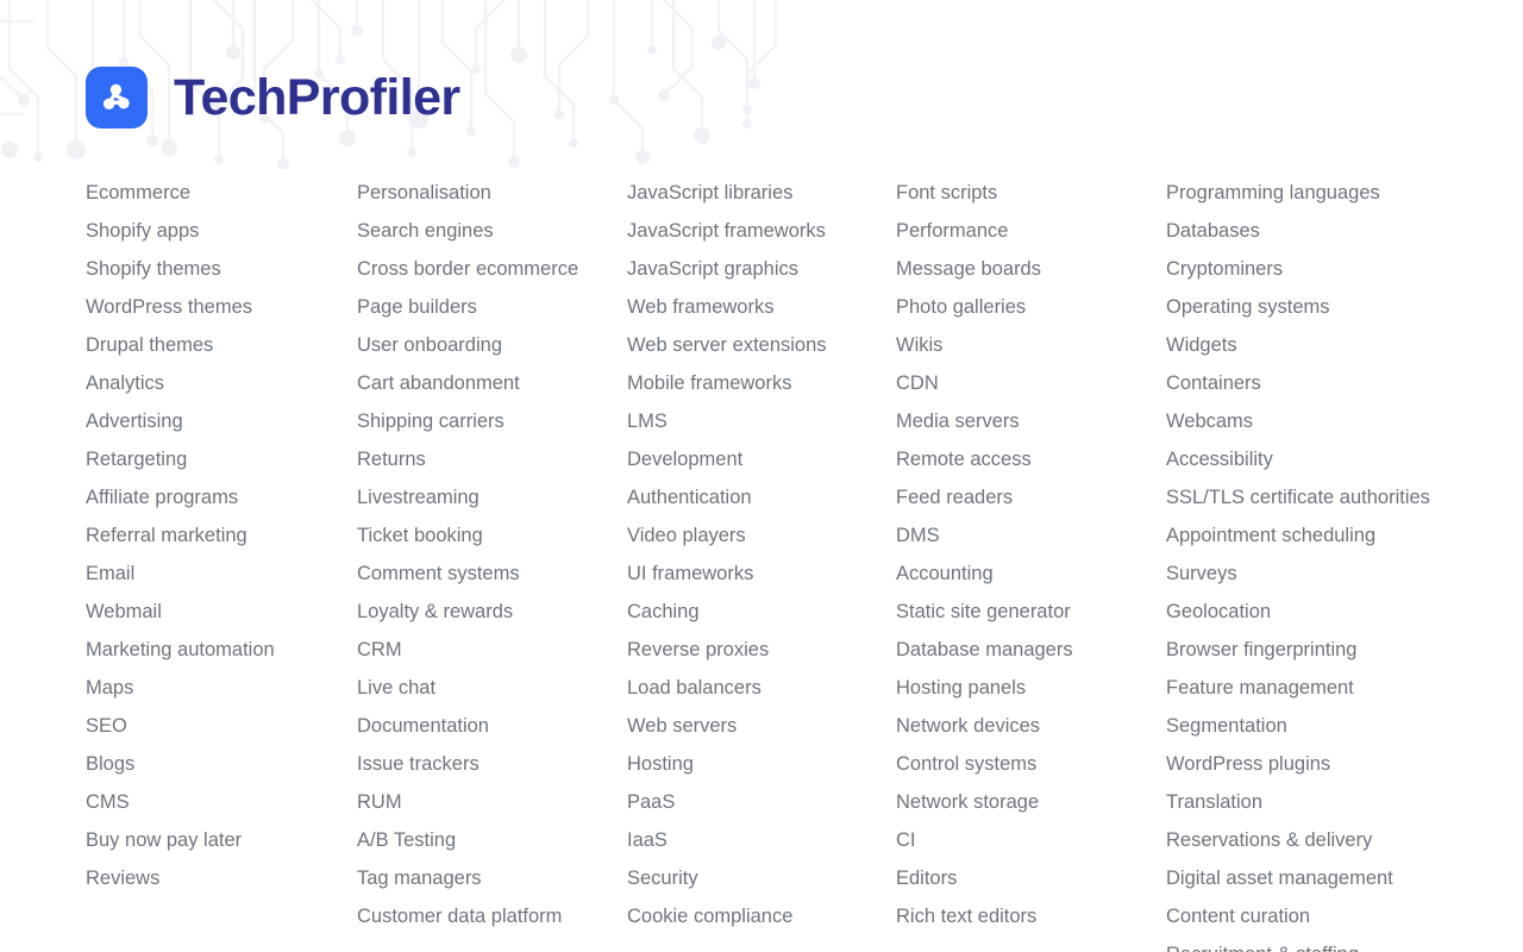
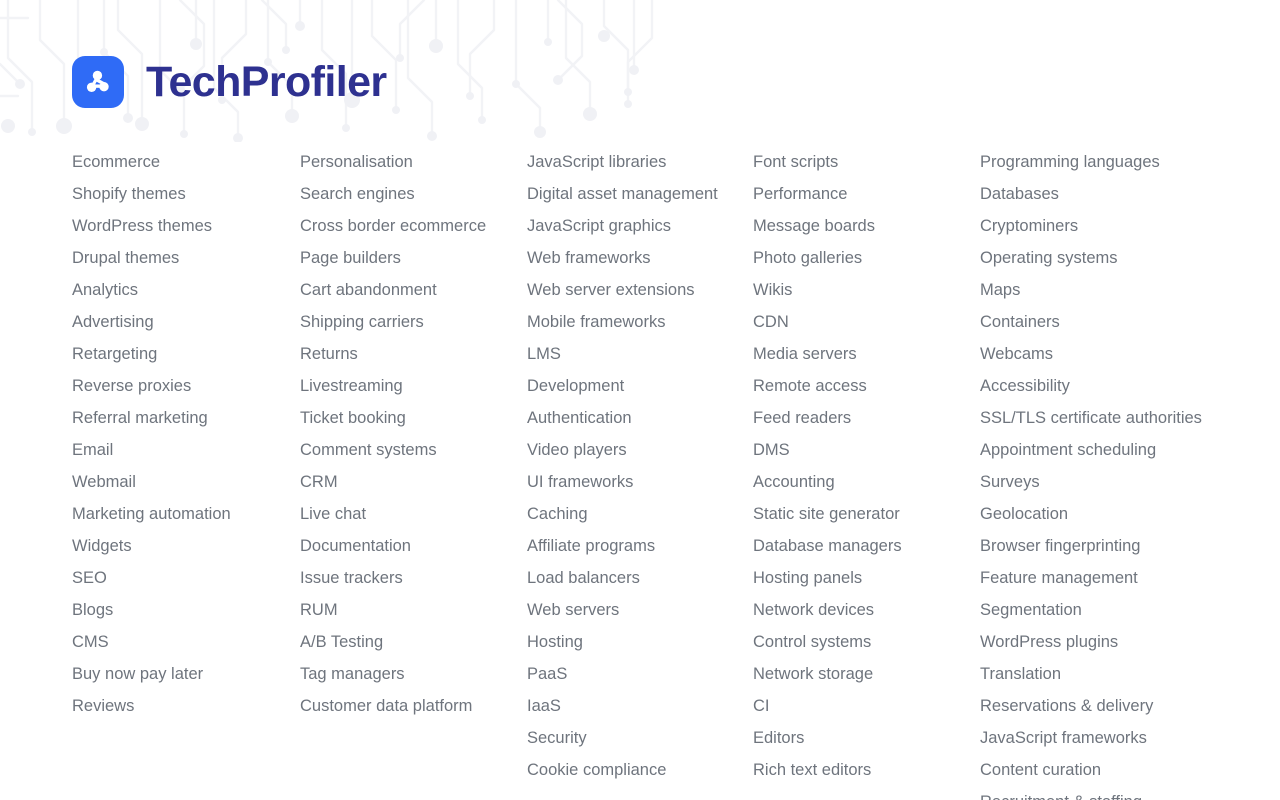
  TechProfiler
  Ecommerce
- Shopify apps
  Shopify themes
  WordPress themes
  Drupal themes
  Analytics
  Advertising
  Retargeting
- Affiliate programs
+ Reverse proxies
  Referral marketing
  Email
  Webmail
  Marketing automation
- Maps
+ Widgets
  SEO
  Blogs
  CMS
  Buy now pay later
  Reviews
  Personalisation
  Search engines
  Cross border ecommerce
  Page builders
- User onboarding
  Cart abandonment
  Shipping carriers
  Returns
  Livestreaming
  Ticket booking
  Comment systems
- Loyalty & rewards
  CRM
  Live chat
  Documentation
  Issue trackers
  RUM
  A/B Testing
  Tag managers
  Customer data platform
  JavaScript libraries
- JavaScript frameworks
+ Digital asset management
  JavaScript graphics
  Web frameworks
  Web server extensions
  Mobile frameworks
  LMS
  Development
  Authentication
  Video players
  UI frameworks
  Caching
- Reverse proxies
+ Affiliate programs
  Load balancers
  Web servers
  Hosting
  PaaS
  IaaS
  Security
  Cookie compliance
  Font scripts
  Performance
  Message boards
  Photo galleries
  Wikis
  CDN
  Media servers
  Remote access
  Feed readers
  DMS
  Accounting
  Static site generator
  Database managers
  Hosting panels
  Network devices
  Control systems
  Network storage
  CI
  Editors
  Rich text editors
  Programming languages
  Databases
  Cryptominers
  Operating systems
- Widgets
+ Maps
  Containers
  Webcams
  Accessibility
  SSL/TLS certificate authorities
  Appointment scheduling
  Surveys
  Geolocation
  Browser fingerprinting
  Feature management
  Segmentation
  WordPress plugins
  Translation
  Reservations & delivery
- Digital asset management
+ JavaScript frameworks
  Content curation
